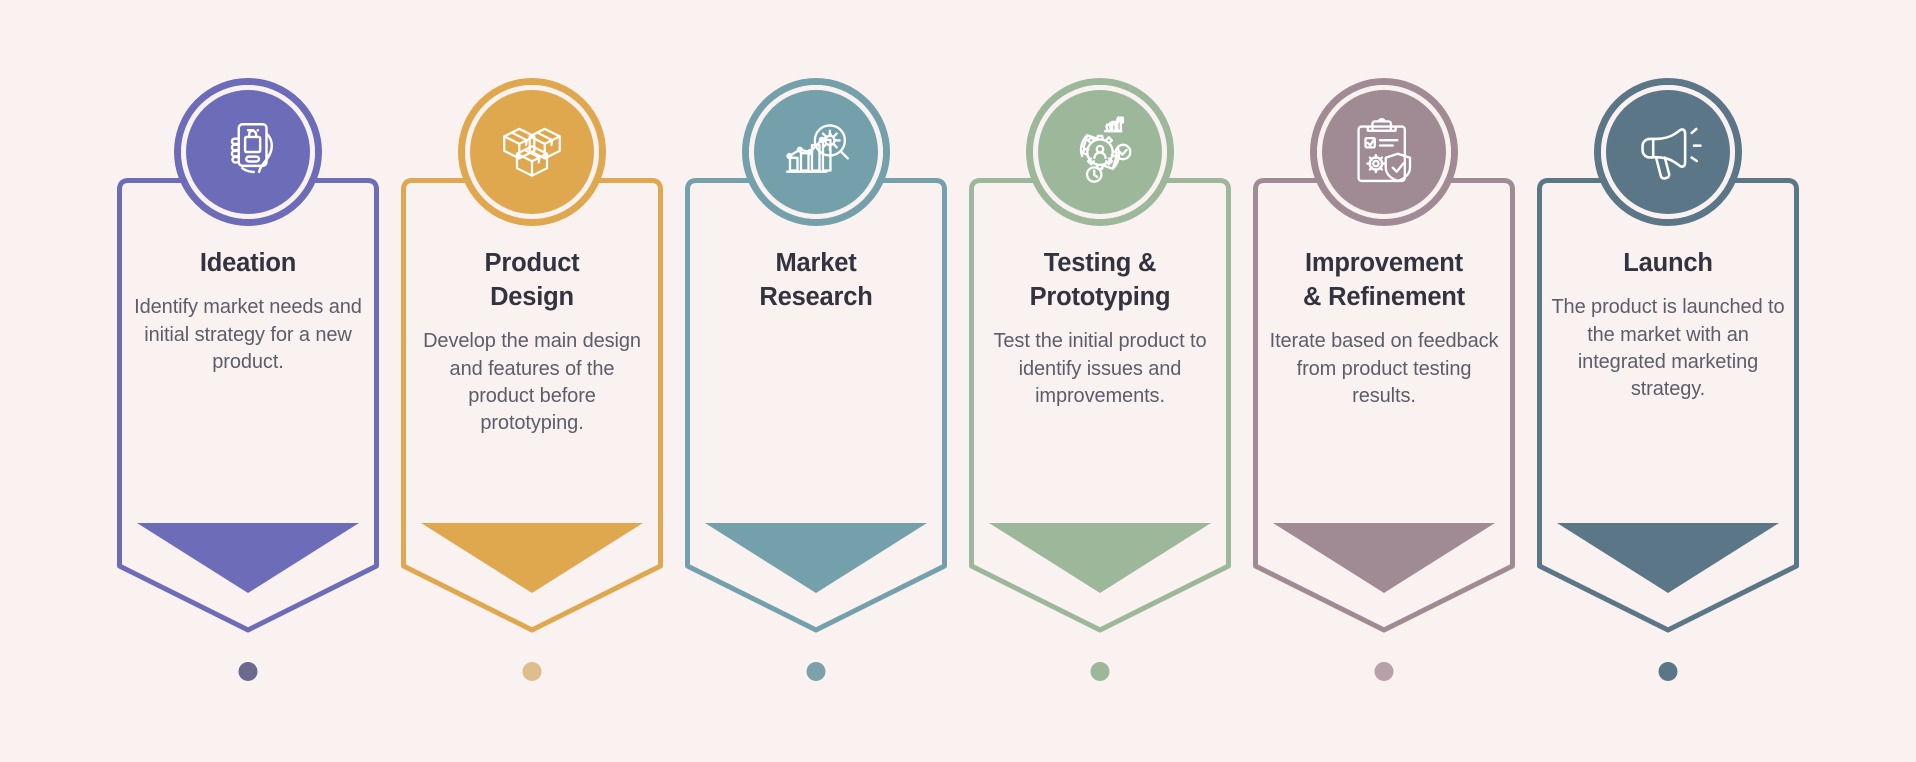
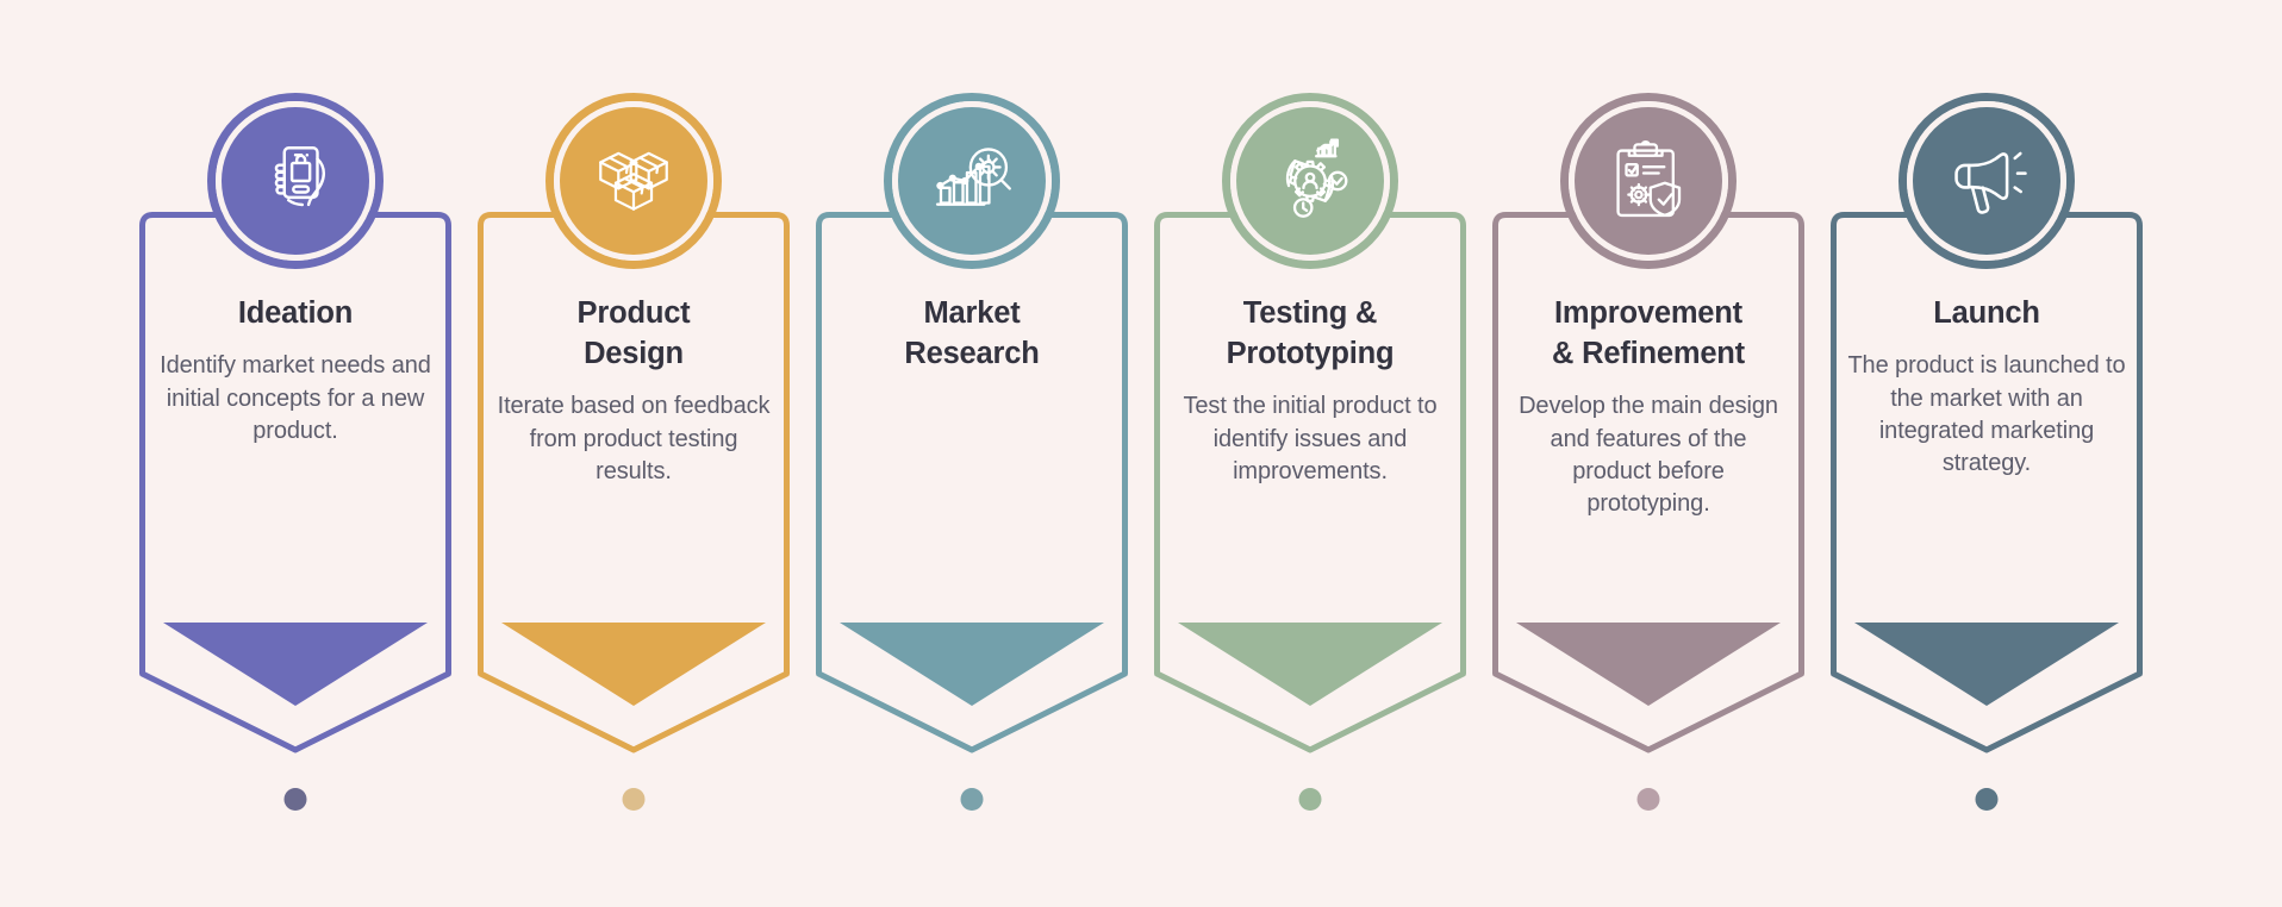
  Ideation
- Identify market needs and initial strategy for a new product.
+ Identify market needs and initial concepts for a new product.
  Product
  Design
- Develop the main design and features of the product before prototyping.
+ Iterate based on feedback from product testing results.
  Market
  Research
  Testing &
  Prototyping
  Test the initial product to identify issues and improvements.
  Improvement
  & Refinement
- Iterate based on feedback from product testing results.
+ Develop the main design and features of the product before prototyping.
  Launch
  The product is launched to the market with an integrated marketing strategy.
